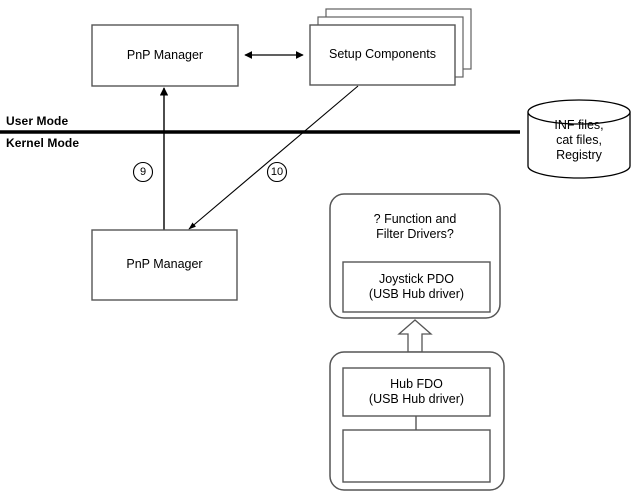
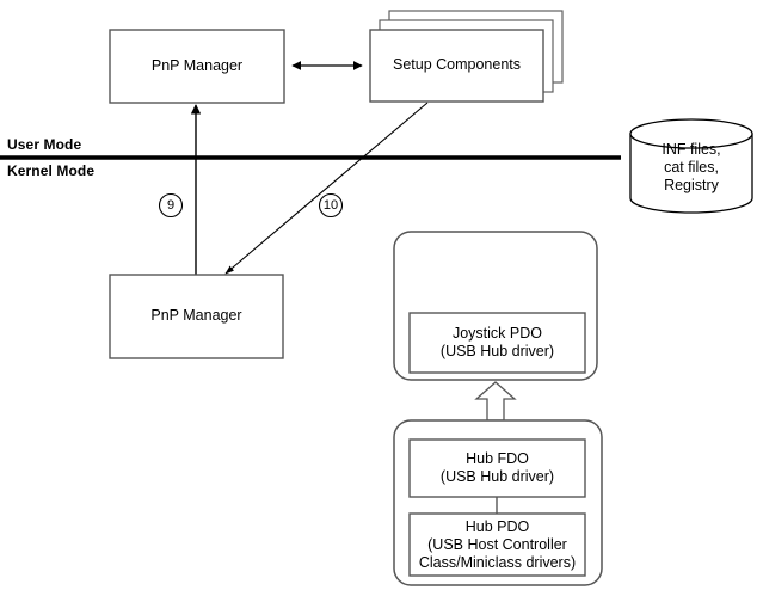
  PnP Manager
  Setup Components
  PnP Manager
  INF files,
  cat files,
  Registry
- ? Function and
- Filter Drivers?
  Joystick PDO
  (USB Hub driver)
  Hub FDO
  (USB Hub driver)
+ Hub PDO
+ (USB Host Controller
+ Class/Miniclass drivers)
  User Mode
  Kernel Mode
  9
  10
